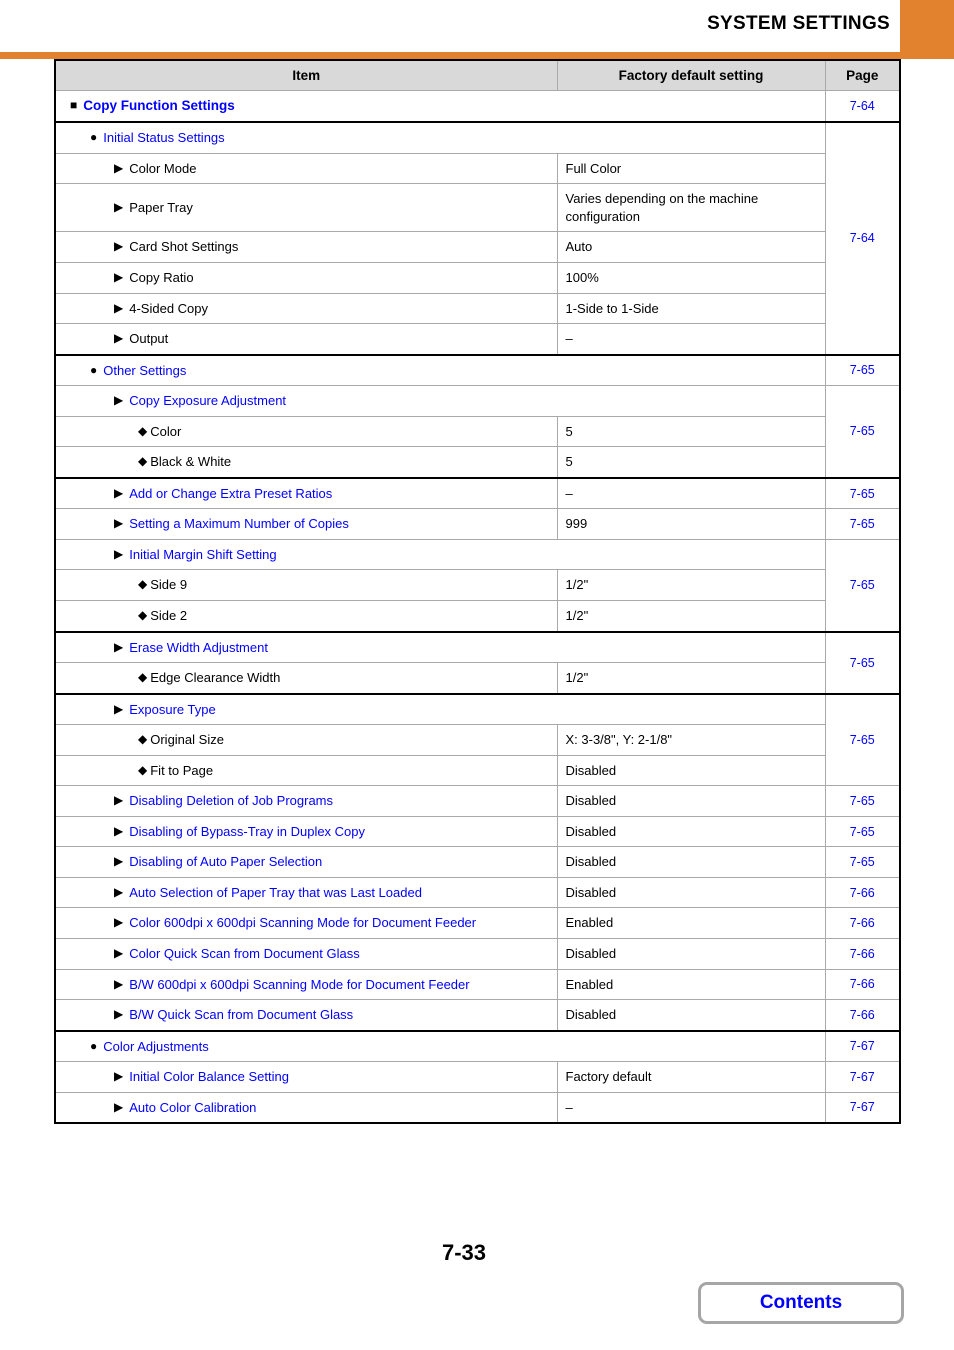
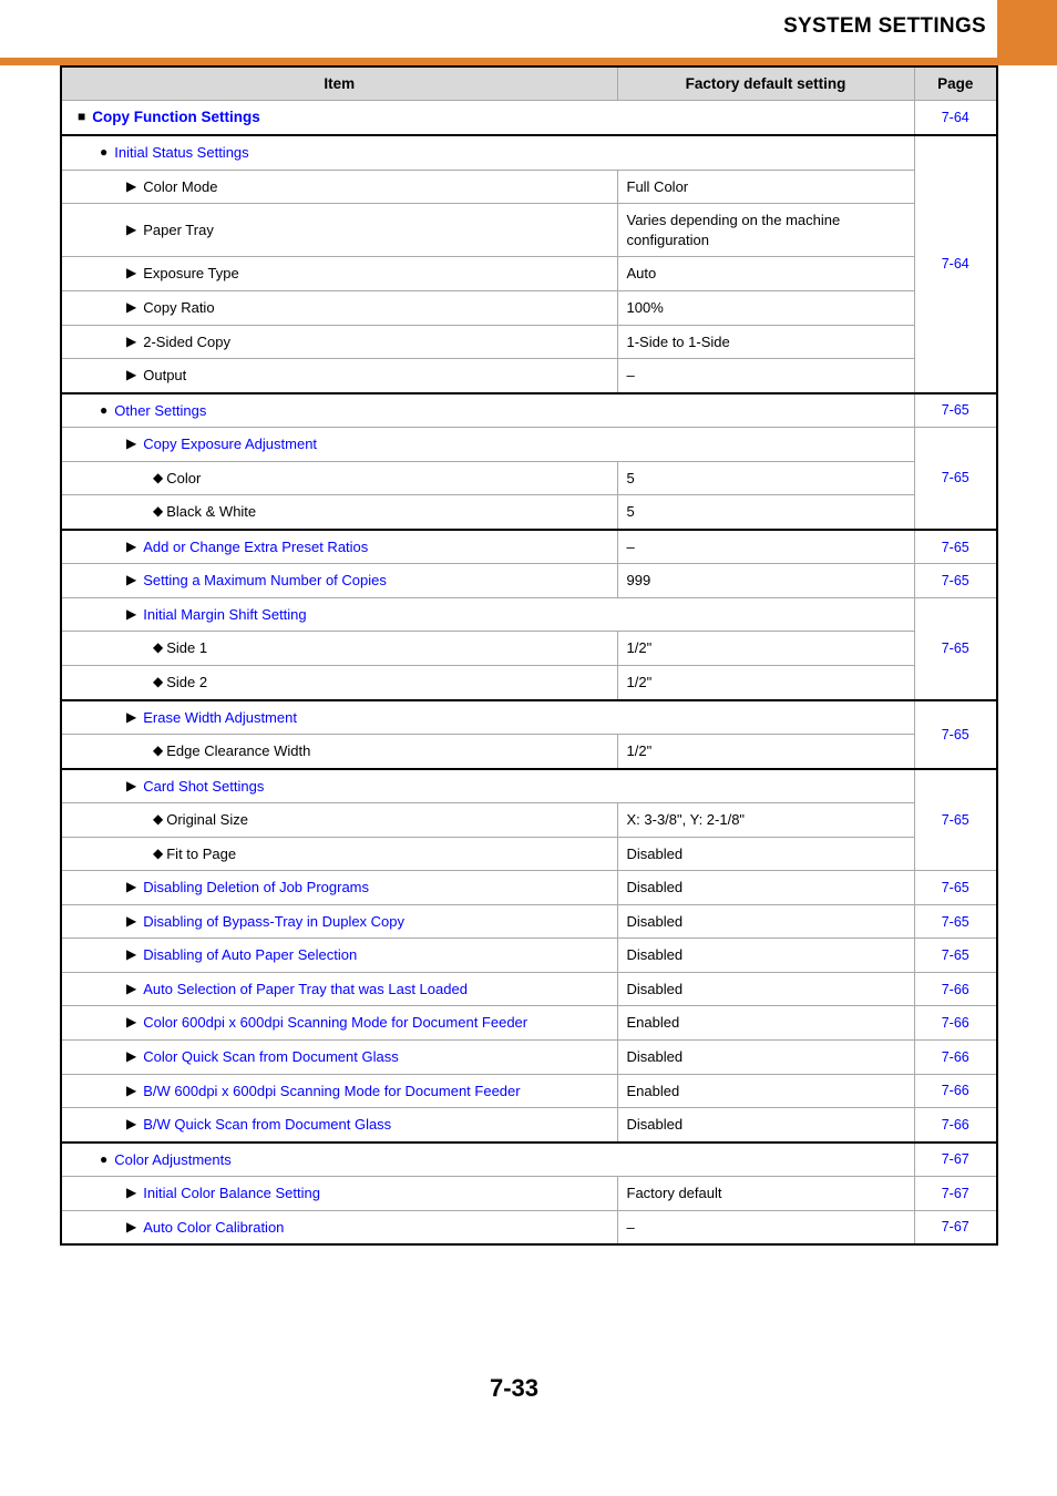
  SYSTEM SETTINGS
  Item	Factory default setting	Page
  ■ Copy Function Settings	7-64
  ● Initial Status Settings	7-64
  ▶ Color Mode	Full Color
  ▶ Paper Tray	Varies depending on the machine configuration
- ▶ Card Shot Settings	Auto
+ ▶ Exposure Type	Auto
  ▶ Copy Ratio	100%
- ▶ 4-Sided Copy	1-Side to 1-Side
+ ▶ 2-Sided Copy	1-Side to 1-Side
  ▶ Output	–
  ● Other Settings	7-65
  ▶ Copy Exposure Adjustment	7-65
  ◆ Color	5
  ◆ Black & White	5
  ▶ Add or Change Extra Preset Ratios	–	7-65
  ▶ Setting a Maximum Number of Copies	999	7-65
  ▶ Initial Margin Shift Setting	7-65
- ◆ Side 9	1/2"
+ ◆ Side 1	1/2"
  ◆ Side 2	1/2"
  ▶ Erase Width Adjustment	7-65
  ◆ Edge Clearance Width	1/2"
- ▶ Exposure Type	7-65
+ ▶ Card Shot Settings	7-65
  ◆ Original Size	X: 3-3/8", Y: 2-1/8"
  ◆ Fit to Page	Disabled
  ▶ Disabling Deletion of Job Programs	Disabled	7-65
  ▶ Disabling of Bypass-Tray in Duplex Copy	Disabled	7-65
  ▶ Disabling of Auto Paper Selection	Disabled	7-65
  ▶ Auto Selection of Paper Tray that was Last Loaded	Disabled	7-66
  ▶ Color 600dpi x 600dpi Scanning Mode for Document Feeder	Enabled	7-66
  ▶ Color Quick Scan from Document Glass	Disabled	7-66
  ▶ B/W 600dpi x 600dpi Scanning Mode for Document Feeder	Enabled	7-66
  ▶ B/W Quick Scan from Document Glass	Disabled	7-66
  ● Color Adjustments	7-67
  ▶ Initial Color Balance Setting	Factory default	7-67
  ▶ Auto Color Calibration	–	7-67
  7-33
- Contents
